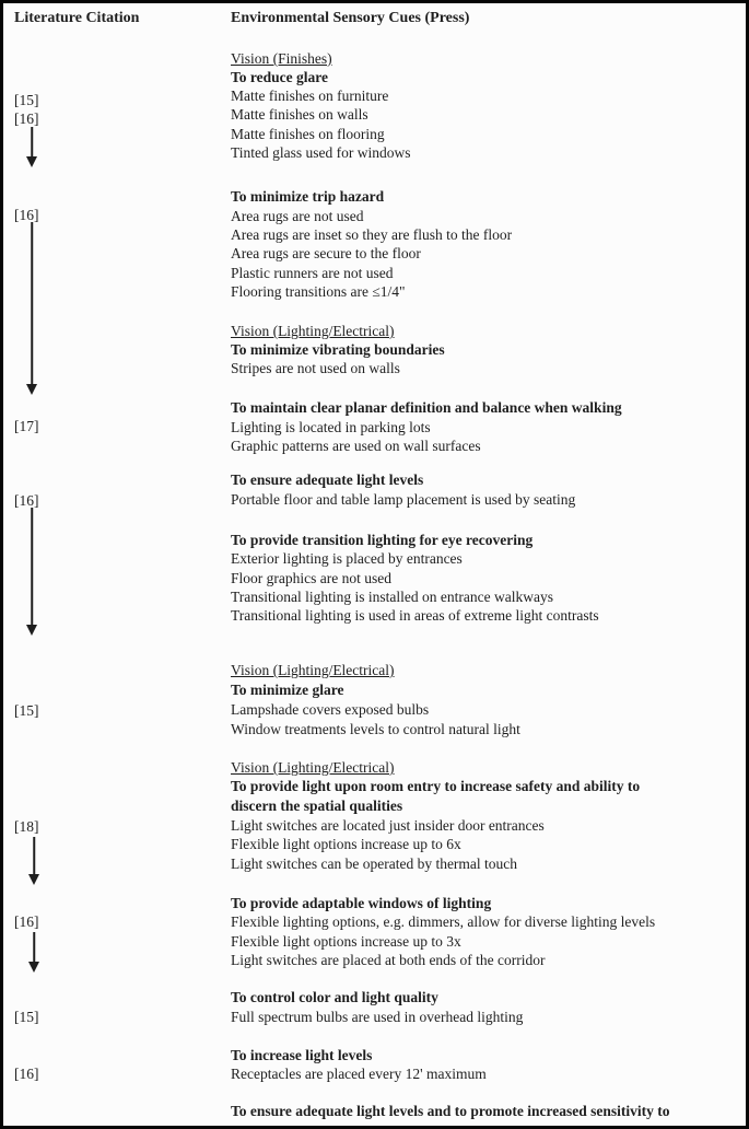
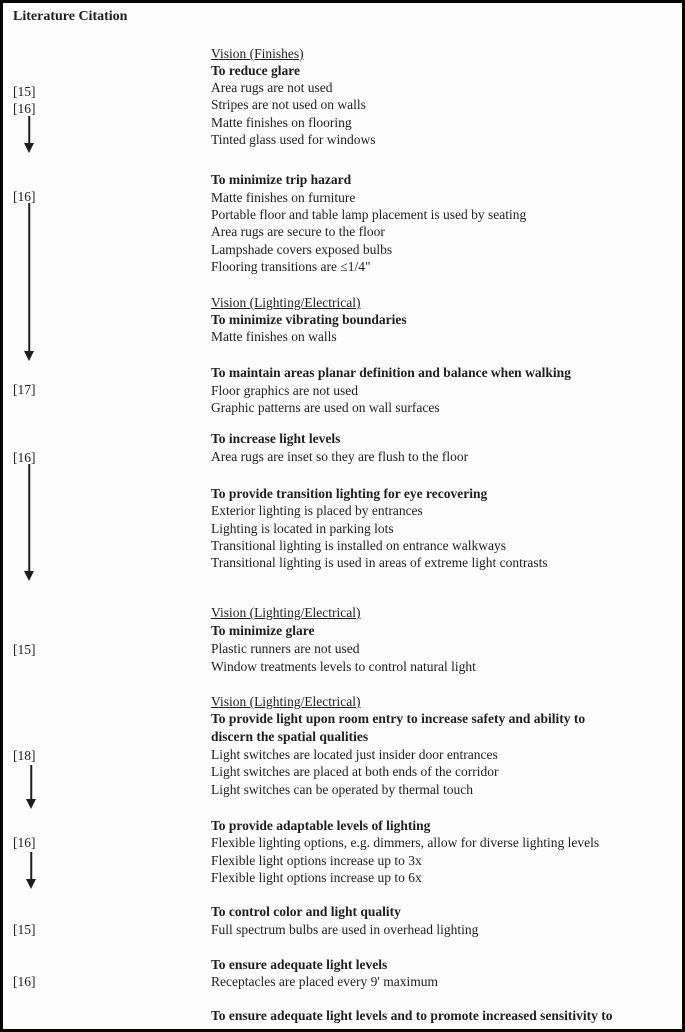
  Literature Citation
- Environmental Sensory Cues (Press)
  Vision (Finishes)
  To reduce glare
- Matte finishes on furniture
+ Area rugs are not used
- Matte finishes on walls
+ Stripes are not used on walls
  Matte finishes on flooring
  Tinted glass used for windows
  To minimize trip hazard
- Area rugs are not used
+ Matte finishes on furniture
- Area rugs are inset so they are flush to the floor
+ Portable floor and table lamp placement is used by seating
  Area rugs are secure to the floor
- Plastic runners are not used
+ Lampshade covers exposed bulbs
  Flooring transitions are ≤1/4"
  Vision (Lighting/Electrical)
  To minimize vibrating boundaries
- Stripes are not used on walls
+ Matte finishes on walls
- To maintain clear planar definition and balance when walking
+ To maintain areas planar definition and balance when walking
- Lighting is located in parking lots
+ Floor graphics are not used
  Graphic patterns are used on wall surfaces
- To ensure adequate light levels
+ To increase light levels
- Portable floor and table lamp placement is used by seating
+ Area rugs are inset so they are flush to the floor
  To provide transition lighting for eye recovering
  Exterior lighting is placed by entrances
- Floor graphics are not used
+ Lighting is located in parking lots
  Transitional lighting is installed on entrance walkways
  Transitional lighting is used in areas of extreme light contrasts
  Vision (Lighting/Electrical)
  To minimize glare
- Lampshade covers exposed bulbs
+ Plastic runners are not used
  Window treatments levels to control natural light
  Vision (Lighting/Electrical)
  To provide light upon room entry to increase safety and ability to
  discern the spatial qualities
  Light switches are located just insider door entrances
- Flexible light options increase up to 6x
+ Light switches are placed at both ends of the corridor
  Light switches can be operated by thermal touch
- To provide adaptable windows of lighting
+ To provide adaptable levels of lighting
  Flexible lighting options, e.g. dimmers, allow for diverse lighting levels
  Flexible light options increase up to 3x
- Light switches are placed at both ends of the corridor
+ Flexible light options increase up to 6x
  To control color and light quality
  Full spectrum bulbs are used in overhead lighting
- To increase light levels
+ To ensure adequate light levels
- Receptacles are placed every 12' maximum
+ Receptacles are placed every 9' maximum
  To ensure adequate light levels and to promote increased sensitivity to
  [15]
  [16]
  [16]
  [17]
  [16]
  [15]
  [18]
  [16]
  [15]
  [16]
